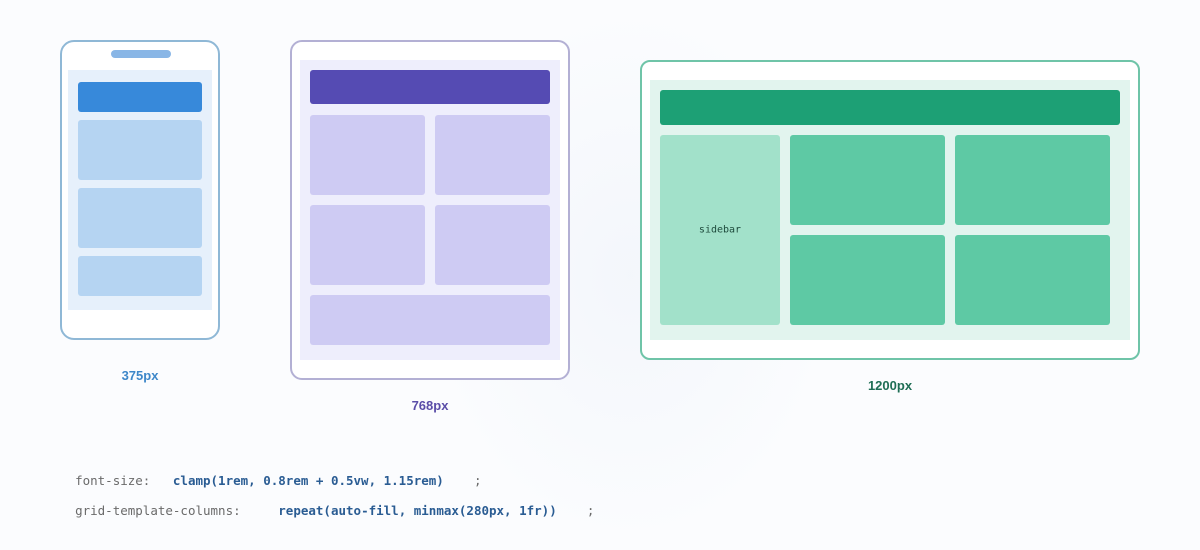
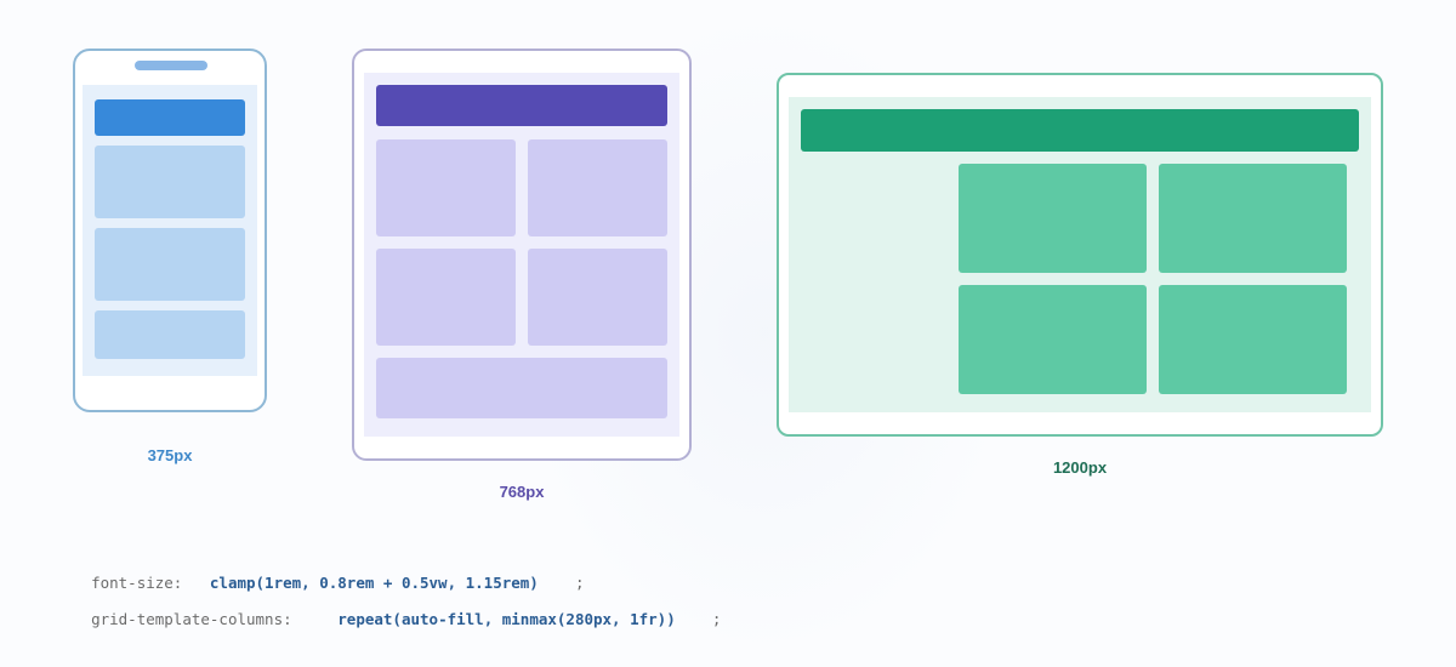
  375px
  768px
- sidebar
  1200px
  font-size: clamp(1rem, 0.8rem + 0.5vw, 1.15rem) ;
  grid-template-columns: repeat(auto-fill, minmax(280px, 1fr)) ;
